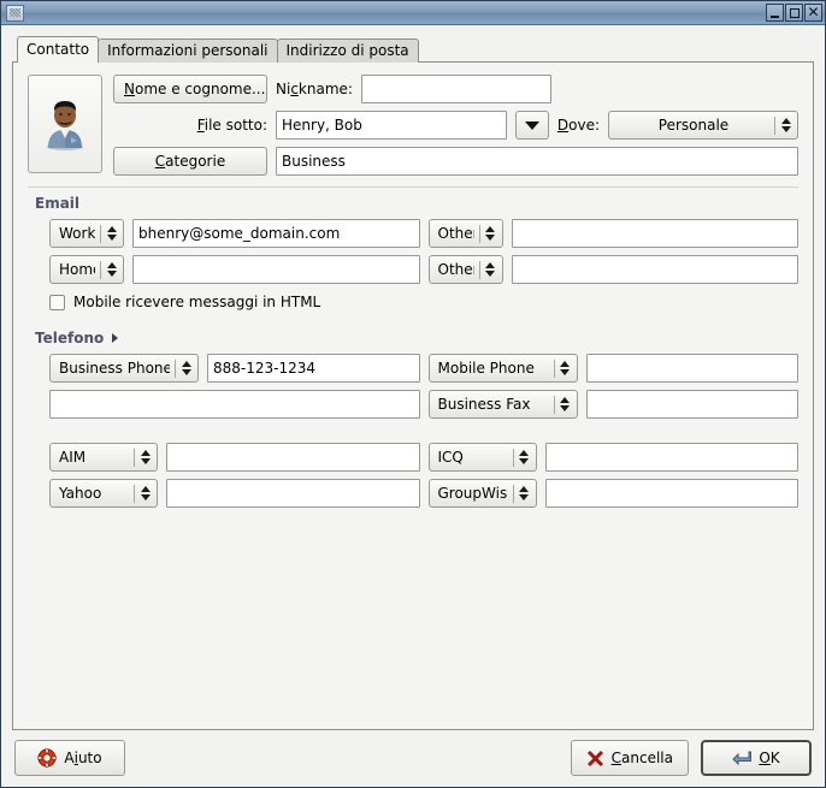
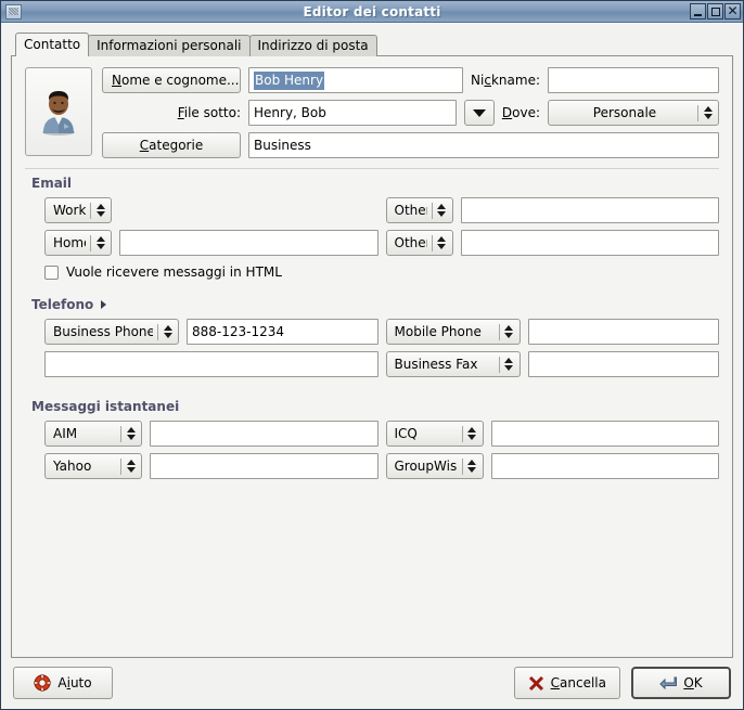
+ Editor dei contatti
  ✕
  Contatto
  Informazioni personali
  Indirizzo di posta
  Nome e cognome...
+ Bob Henry
  Nickname:
  File sotto:
  Henry, Bob
  Dove:
  Personale
  Categorie
  Business
  Email
  Work
- bhenry@some_domain.com
  Othe
  Hom
  Othe
- Mobile ricevere messaggi in HTML
+ Vuole ricevere messaggi in HTML
  Telefono
  Business Phone
  888-123-1234
  Mobile Phone
  Business Fax
+ Messaggi istantanei
  AIM
  ICQ
  Yahoo
  GroupWis
  Aiuto
  Cancella
  OK
